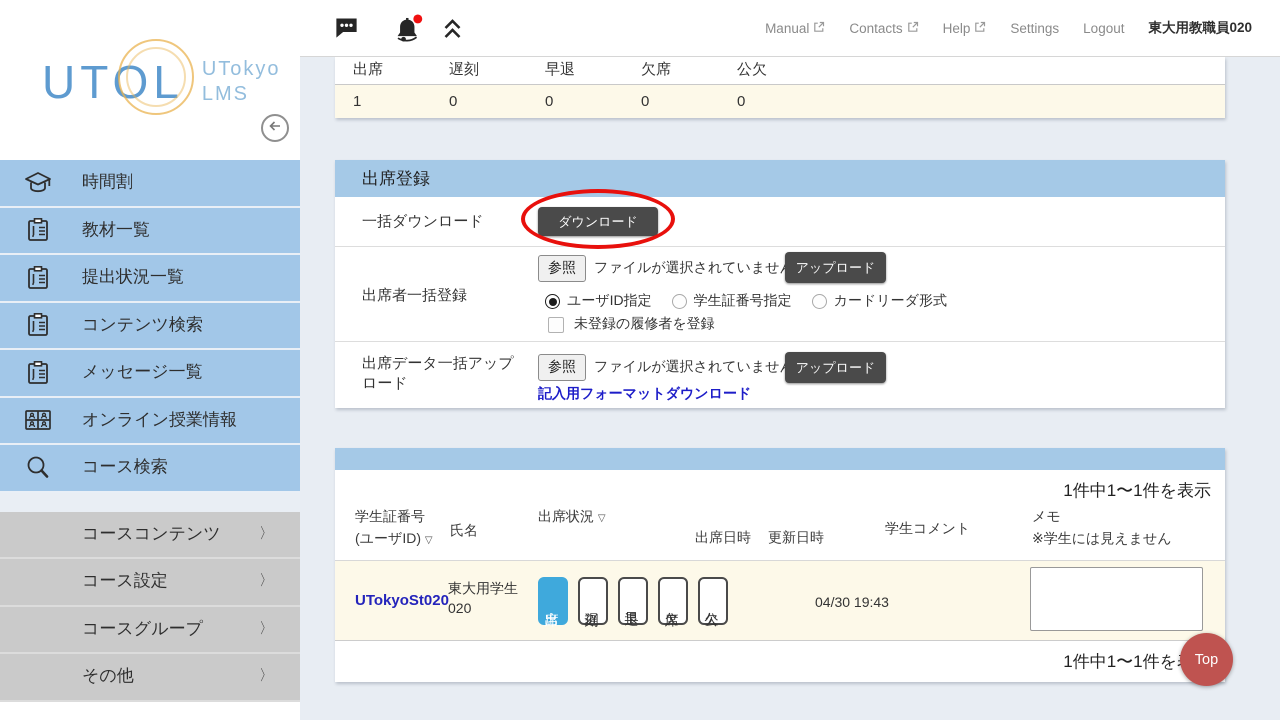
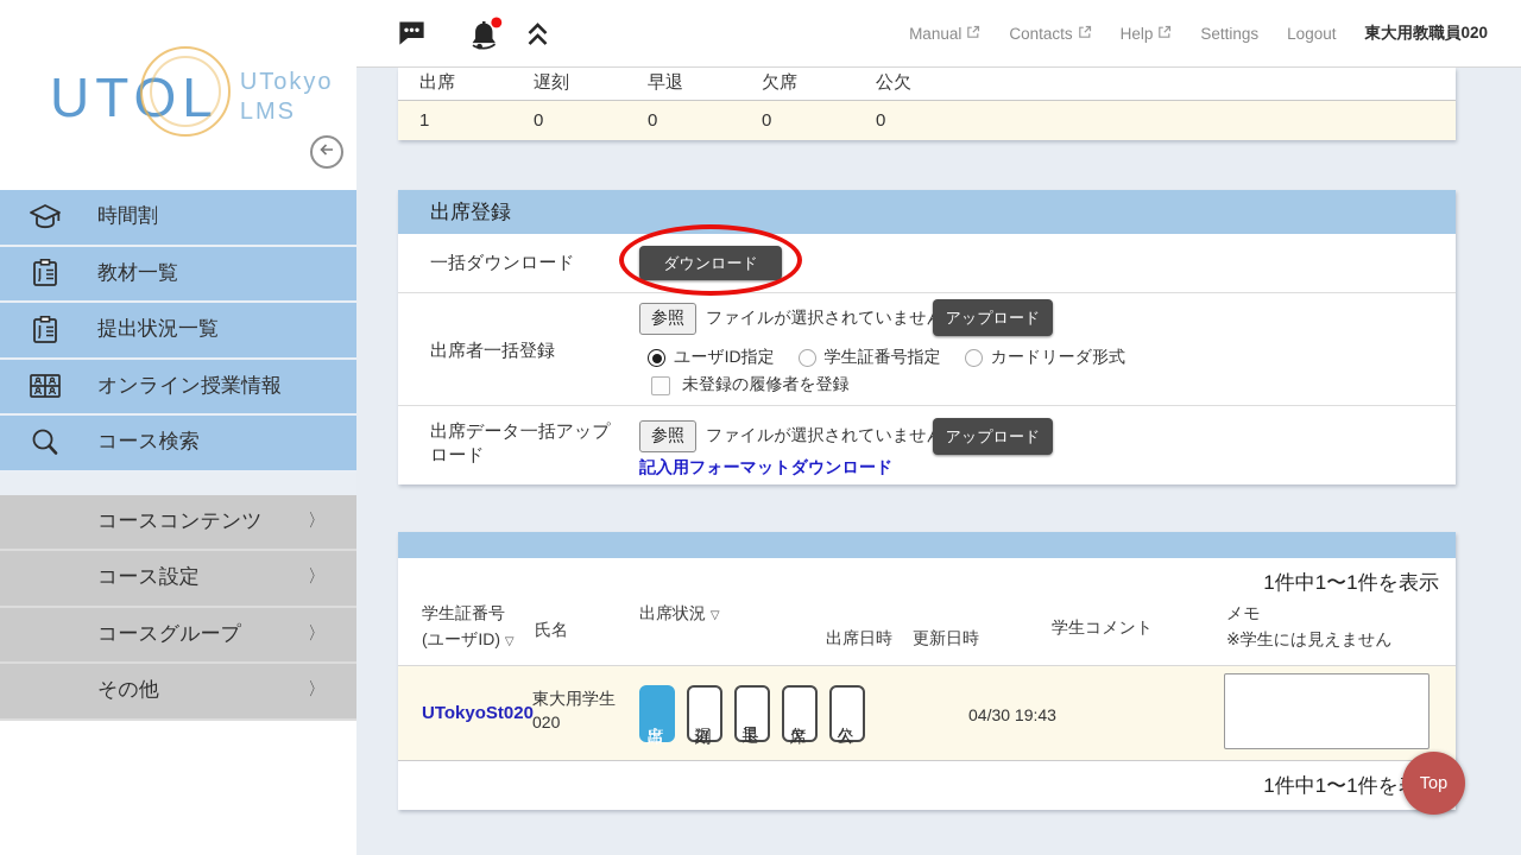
  UTOL
  UTokyo
  LMS
  時間割
  教材一覧
  提出状況一覧
- コンテンツ検索
- メッセージ一覧
  オンライン授業情報
  コース検索
  コースコンテンツ
  〉
  コース設定
  〉
  コースグループ
  〉
  その他
  〉
  Manual
  Contacts
  Help
  Settings
  Logout
  東大用教職員020
  出席
  遅刻
  早退
  欠席
  公欠
  1
  0
  0
  0
  0
  出席登録
  一括ダウンロード
  ダウンロード
  出席者一括登録
  参照
  ファイルが選択されていませ
  アップロード
  ユーザID指定
  学生証番号指定
  カードリーダ形式
  未登録の履修者を登録
  出席データ一括アップロード
  参照
  ファイルが選択されていませ
  アップロード
  記入用フォーマットダウンロード
  1件中1〜1件を表示
  学生証番号
  (ユーザID) ▽
  氏名
  出席状況 ▽
  出席日時
  更新日時
  学生コメント
  メモ
  ※学生には見えません
  UTokyoSt020
  東大用学生020
  04/30 19:43
  1件中1〜1件を
  Top
